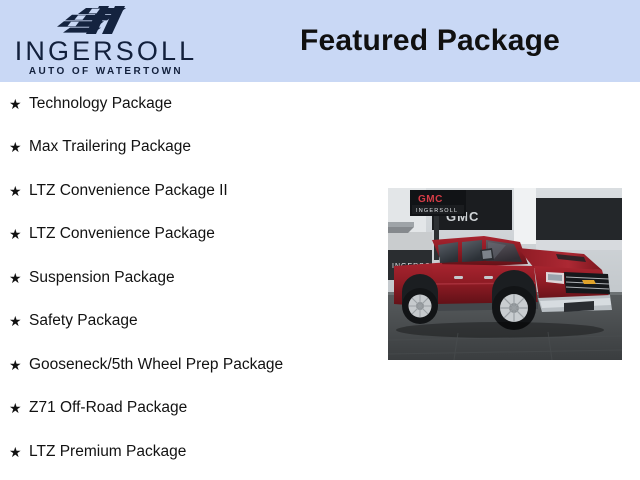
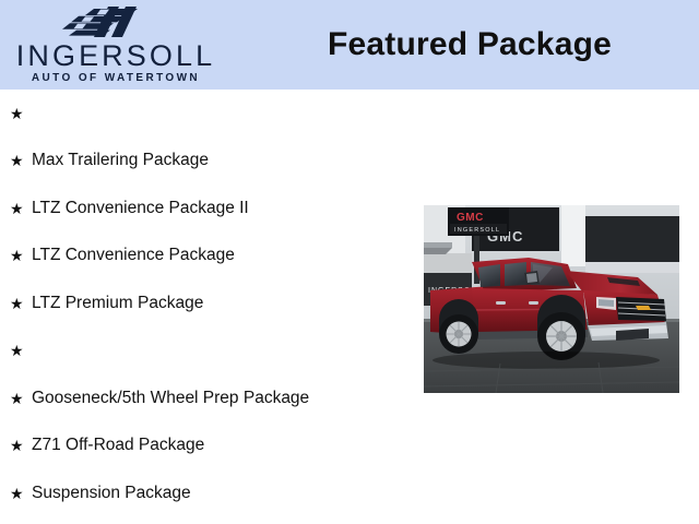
  INGERSOLL
  AUTO OF WATERTOWN
  Featured Package
  ★
- Technology Package
  ★
  Max Trailering Package
  ★
  LTZ Convenience Package II
  ★
  LTZ Convenience Package
  ★
- Suspension Package
+ LTZ Premium Package
  ★
- Safety Package
  ★
  Gooseneck/5th Wheel Prep Package
  ★
  Z71 Off-Road Package
  ★
- LTZ Premium Package
+ Suspension Package
  GMC
  GMC
